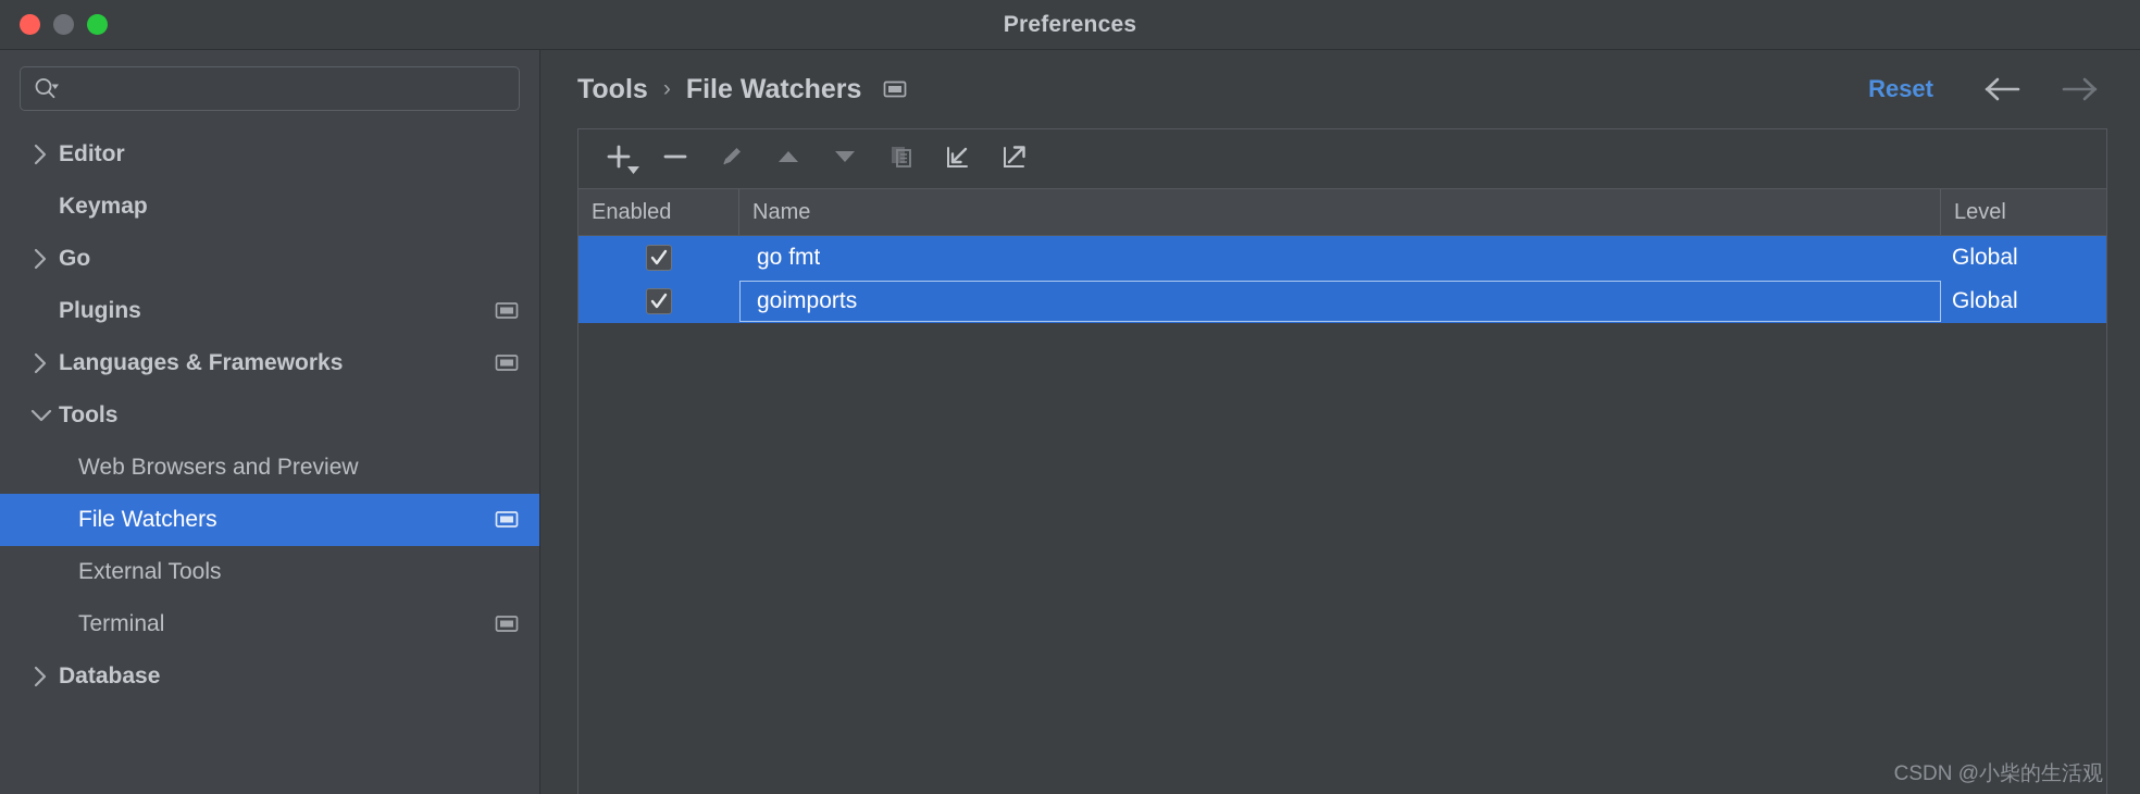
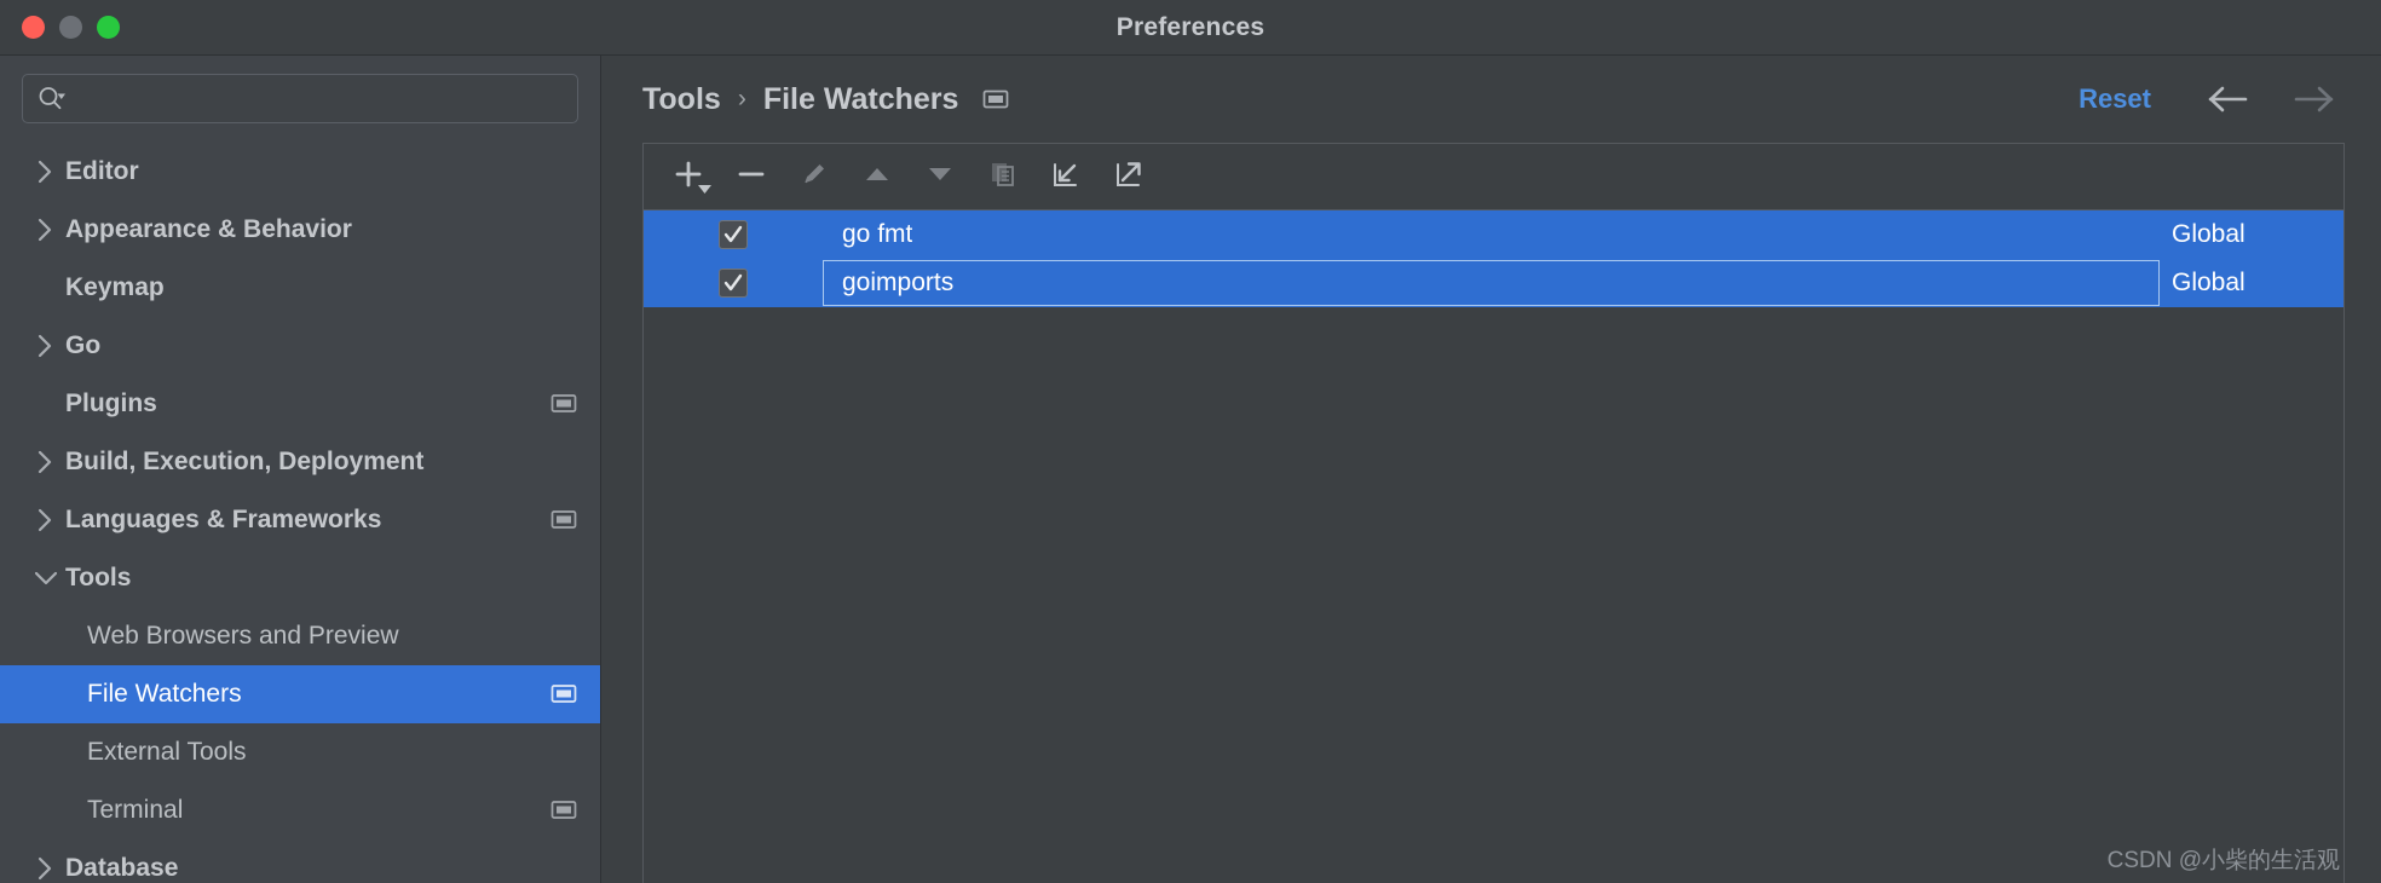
  Preferences
  Editor
+ Appearance & Behavior
  Keymap
  Go
  Plugins
+ Build, Execution, Deployment
  Languages & Frameworks
  Tools
  Web Browsers and Preview
  File Watchers
  External Tools
  Terminal
  Database
  Tools
  ›
  File Watchers
  Reset
- Enabled
- Name
- Level
  go fmt
  Global
  goimports
  Global
  CSDN @小柴的生活观
